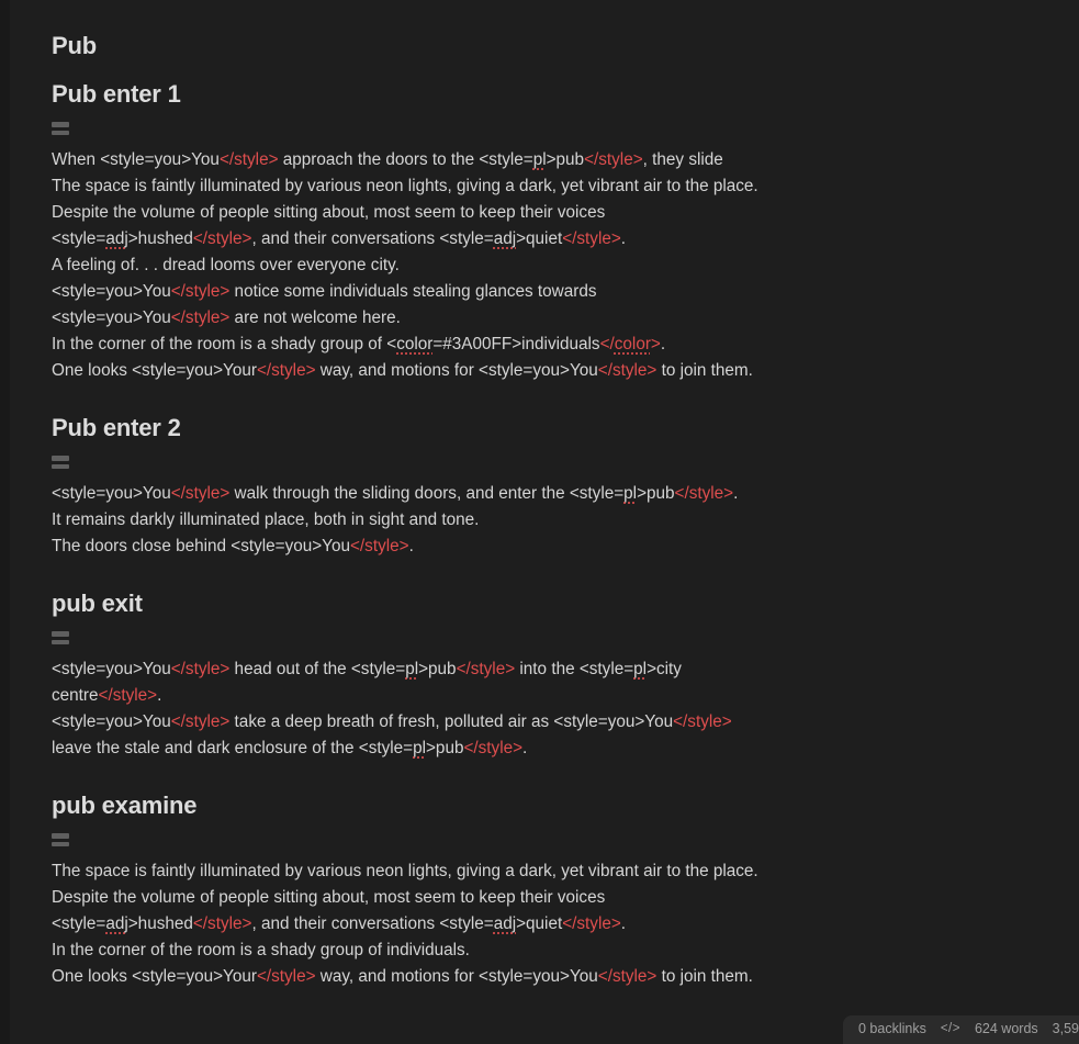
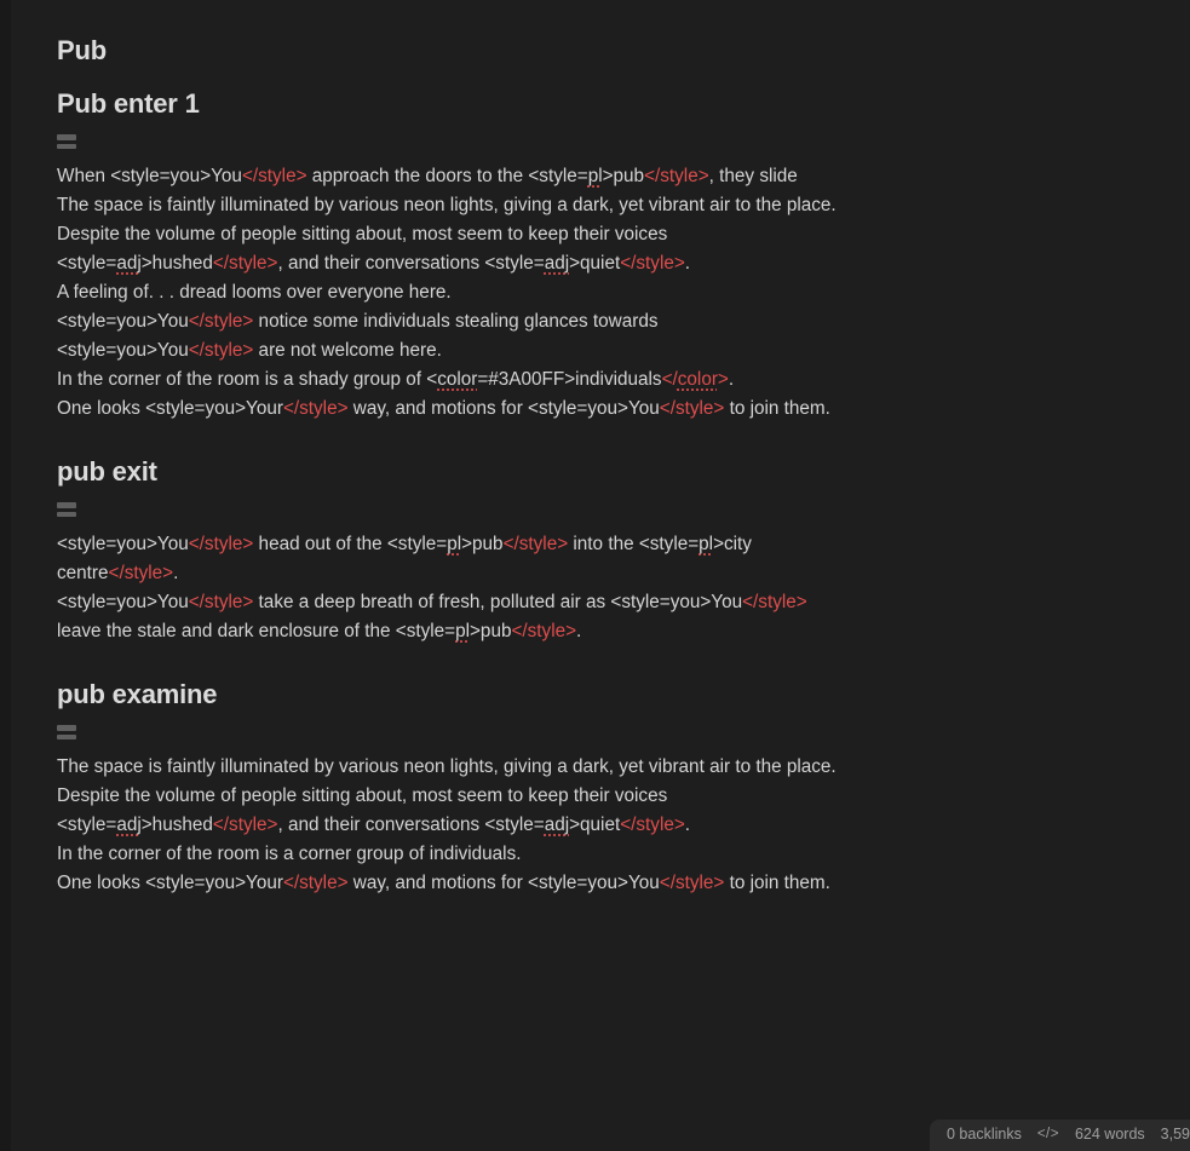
  Pub
  Pub enter 1
  When <style=you>You</style> approach the doors to the <style=pl>pub</style>, they slide
  The space is faintly illuminated by various neon lights, giving a dark, yet vibrant air to the place.
  Despite the volume of people sitting about, most seem to keep their voices
  <style=adj>hushed</style>, and their conversations <style=adj>quiet</style>.
- A feeling of. . . dread looms over everyone city.
+ A feeling of. . . dread looms over everyone here.
  <style=you>You</style> notice some individuals stealing glances towards
  <style=you>You</style> are not welcome here.
  In the corner of the room is a shady group of <color=#3A00FF>individuals</color>.
  One looks <style=you>Your</style> way, and motions for <style=you>You</style> to join them.
- Pub enter 2
- <style=you>You</style> walk through the sliding doors, and enter the <style=pl>pub</style>.
- It remains darkly illuminated place, both in sight and tone.
- The doors close behind <style=you>You</style>.
  pub exit
  <style=you>You</style> head out of the <style=pl>pub</style> into the <style=pl>city
  centre</style>.
  <style=you>You</style> take a deep breath of fresh, polluted air as <style=you>You</style>
  leave the stale and dark enclosure of the <style=pl>pub</style>.
  pub examine
  The space is faintly illuminated by various neon lights, giving a dark, yet vibrant air to the place.
  Despite the volume of people sitting about, most seem to keep their voices
  <style=adj>hushed</style>, and their conversations <style=adj>quiet</style>.
- In the corner of the room is a shady group of individuals.
+ In the corner of the room is a corner group of individuals.
  One looks <style=you>Your</style> way, and motions for <style=you>You</style> to join them.
  0 backlinks
  </>
  624 words
  3,59
